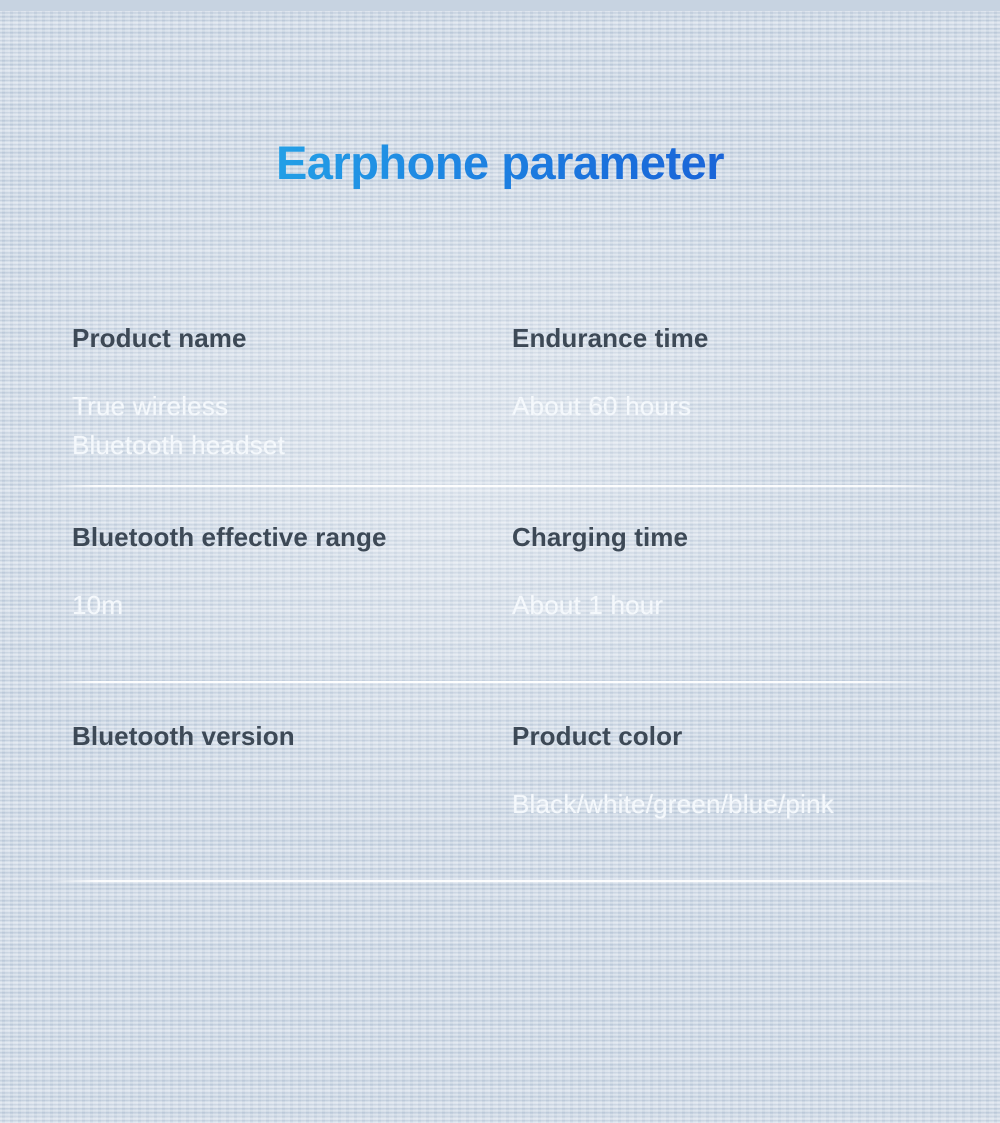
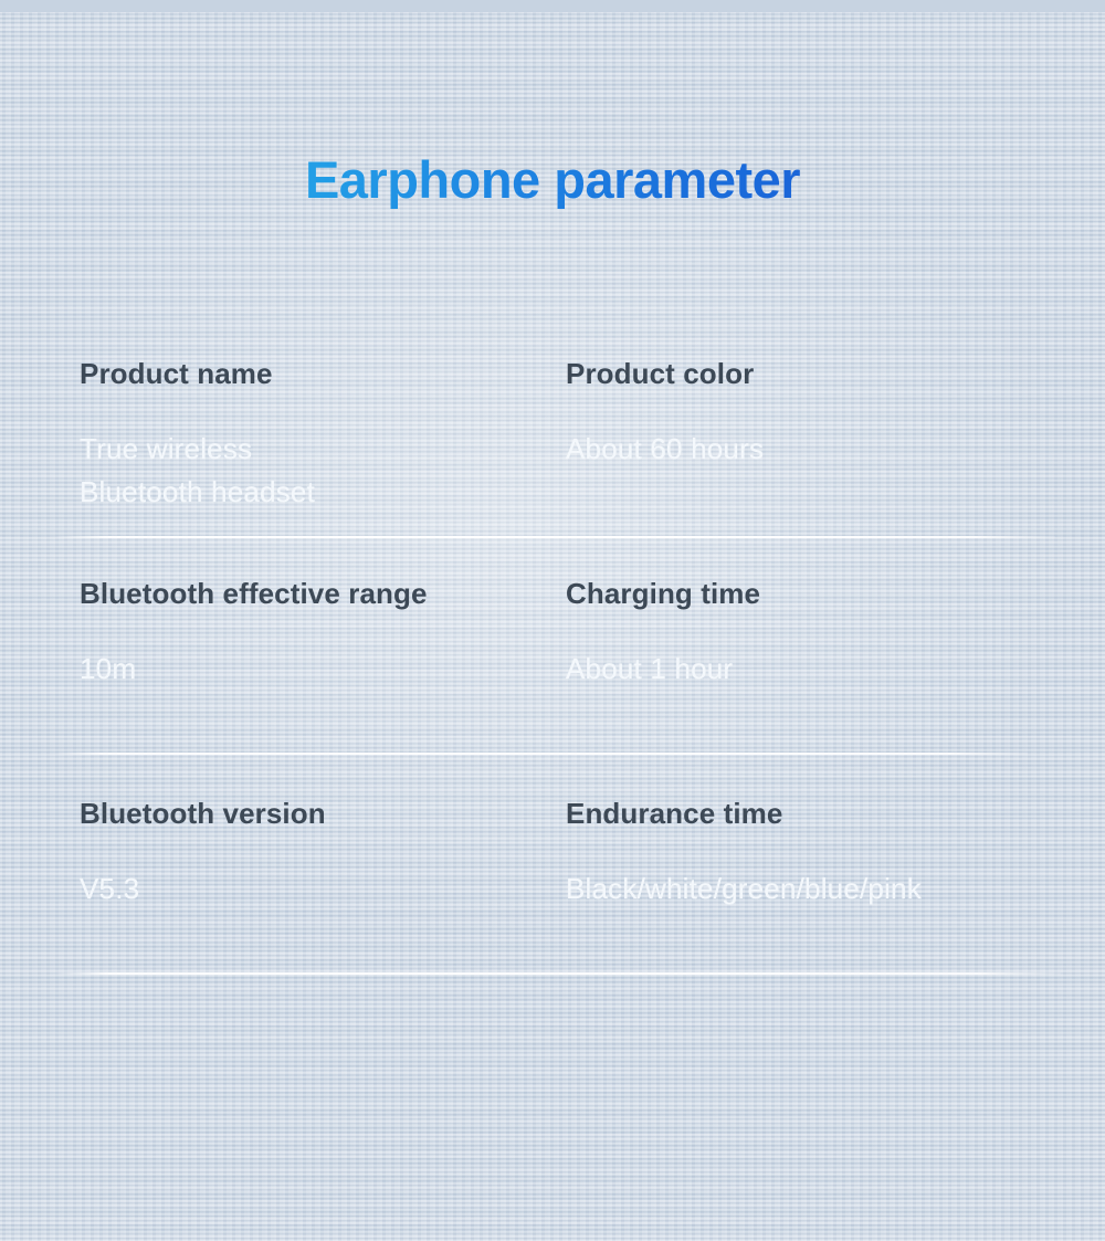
  Earphone parameter
  Product name
  True wireless
  Bluetooth headset
- Endurance time
+ Product color
  About 60 hours
  Bluetooth effective range
  10m
  Charging time
  About 1 hour
  Bluetooth version
+ V5.3
- Product color
+ Endurance time
  Black/white/green/blue/pink
